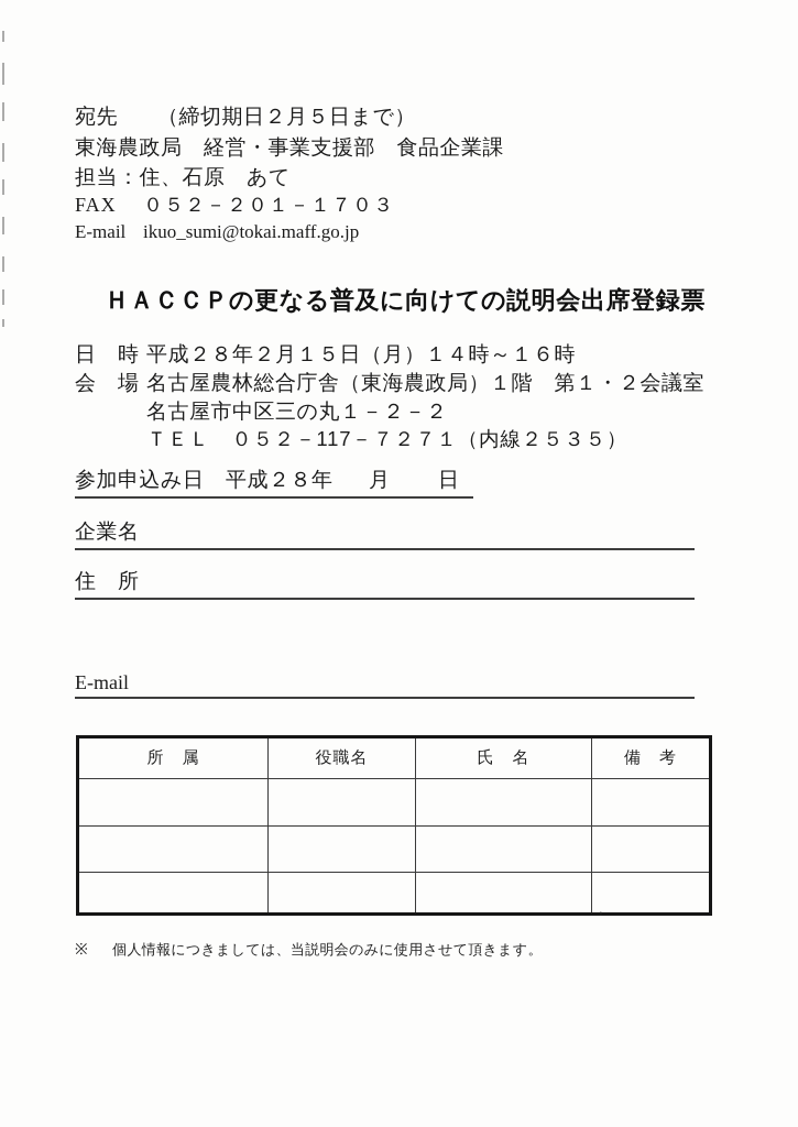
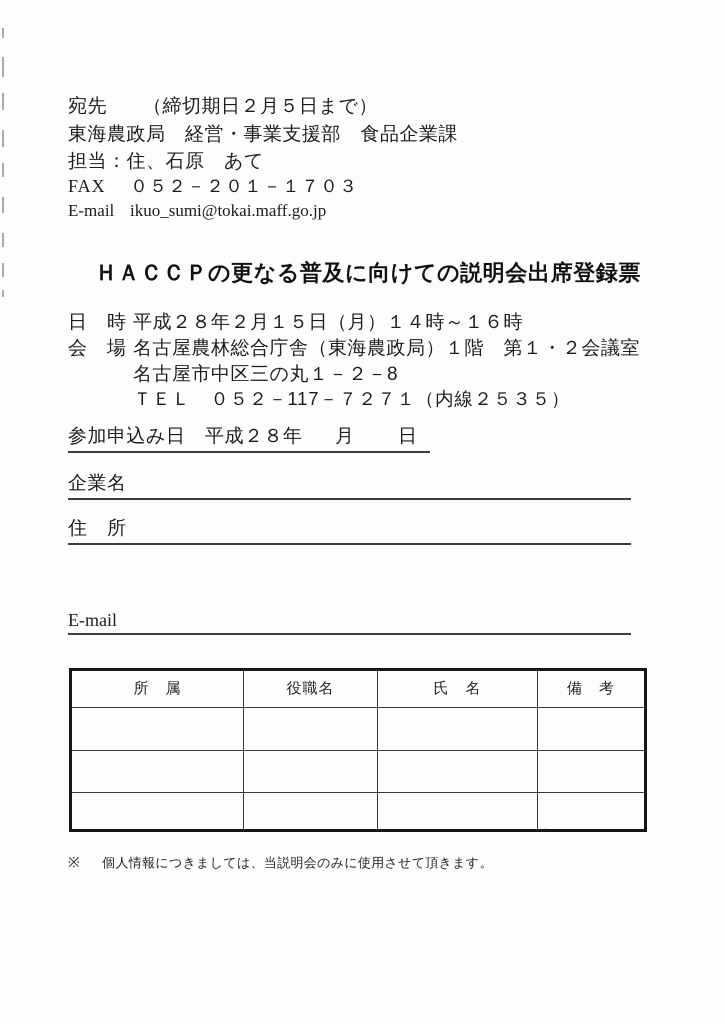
  宛先
  （締切期日２月５日まで）
  東海農政局 経営・事業支援部 食品企業課
  担当：住、石原 あて
  FAX
  ０５２－２０１－１７０３
  E-mail
  ikuo_sumi@tokai.maff.go.jp
  ＨＡＣＣＰの更なる普及に向けての説明会出席登録票
  日 時
  平成２８年２月１５日（月）１４時～１６時
  会 場
  名古屋農林総合庁舎（東海農政局）１階 第１・２会議室
- 名古屋市中区三の丸１－２－２
+ 名古屋市中区三の丸１－２－8
  ＴＥＬ ０５２－117－７２７１（内線２５３５）
  参加申込み日
  平成２８年
  月
  日
  企業名
  住 所
  E-mail
  所 属	役職名	氏 名	備 考
  ,
  ※ 個人情報につきましては、当説明会のみに使用させて頂きます。
